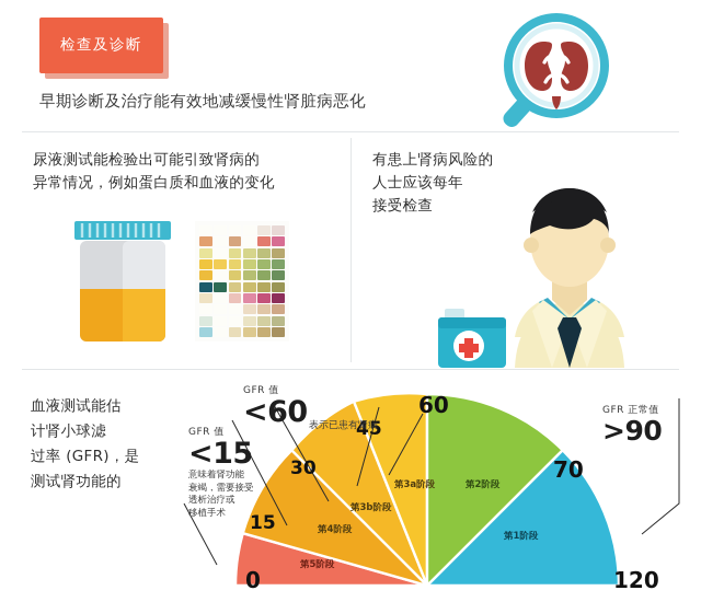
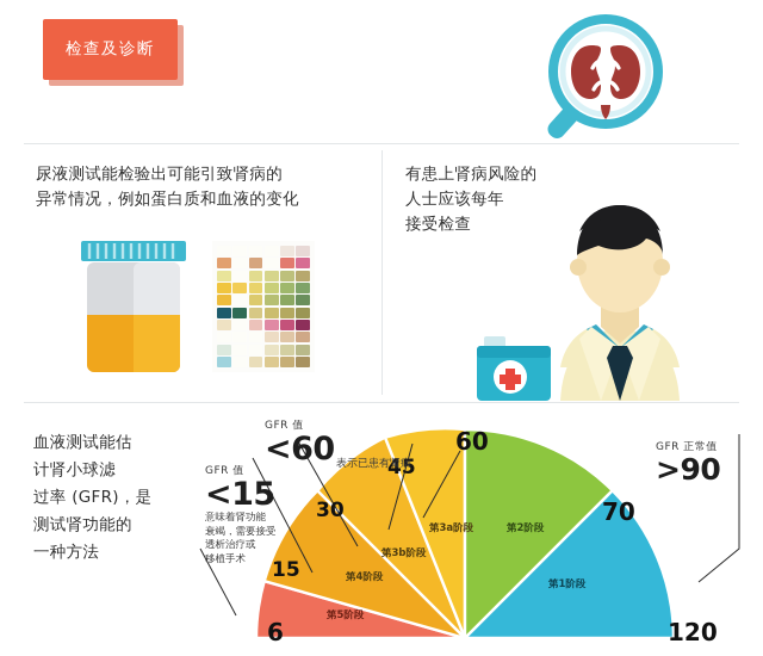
  检查及诊断
- 早期诊断及治疗能有效地减缓慢性肾脏病恶化
  尿液测试能检验出可能引致肾病的
  异常情况，例如蛋白质和血液的变化
  有患上肾病风险的
  人士应该每年
  接受检查
  血液测试能估
  计肾小球滤
  过率 (GFR)，是
  测试肾功能的
+ 一种方法
  第5阶段
  第4阶段
  第3b阶段
  第3a阶段
  第2阶段
  第1阶段
- 0
+ 6
  15
  30
  45
  60
  70
  120
  GFR 值
  <15
  意味着肾功能
  衰竭，需要接受
  透析治疗或
  移植手术
  GFR 值
  <60
  表示已患有肾病
  GFR 正常值
  >90
